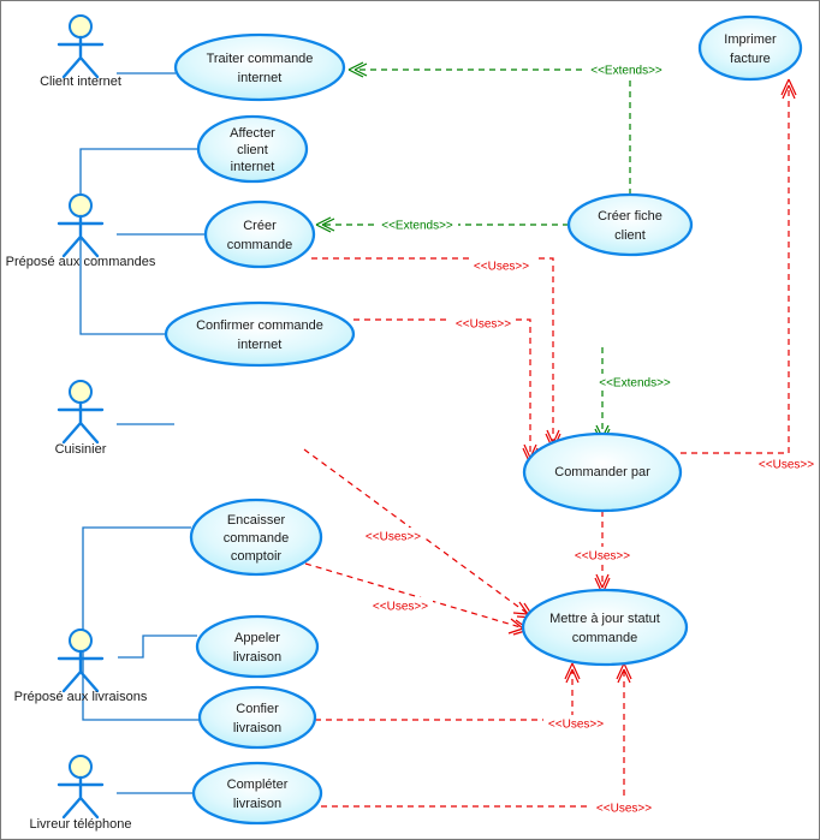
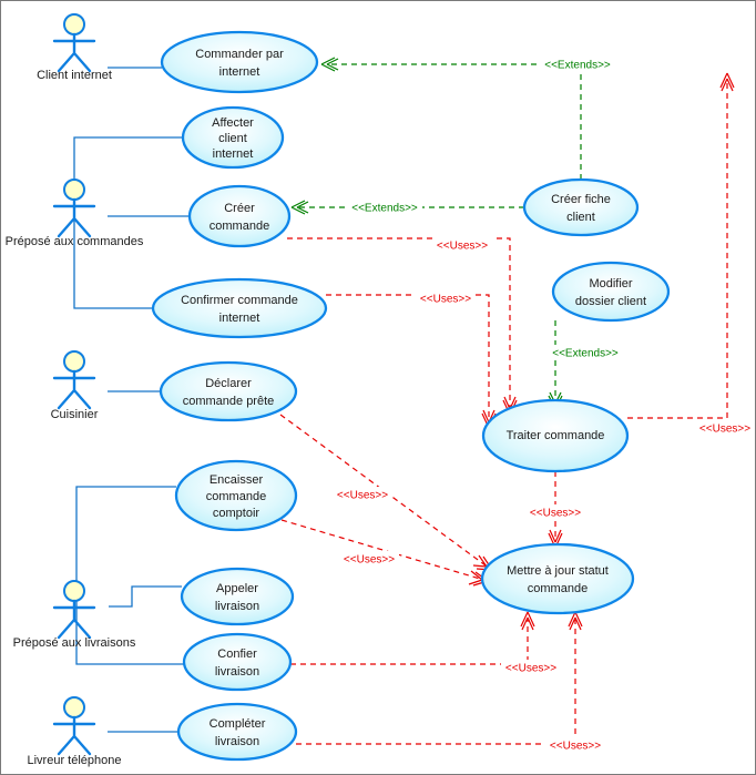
  Client internet
  Préposé aux commandes
  Cuisinier
  Préposé aux livraisons
  Livreur téléphone
- Traiter commande
+ Commander par
  internet
  Affecter
  client
  internet
  Créer
  commande
  Confirmer commande
  internet
+ Déclarer
+ commande prête
  Encaisser
  commande
  comptoir
  Appeler
  livraison
  Confier
  livraison
  Compléter
  livraison
- Imprimer
- facture
  Créer fiche
  client
+ Modifier
+ dossier client
- Commander par
+ Traiter commande
  Mettre à jour statut
  commande
  <<Extends>>
  <<Extends>>
  <<Extends>>
  <<Uses>>
  <<Uses>>
  <<Uses>>
  <<Uses>>
  <<Uses>>
  <<Uses>>
  <<Uses>>
  <<Uses>>
